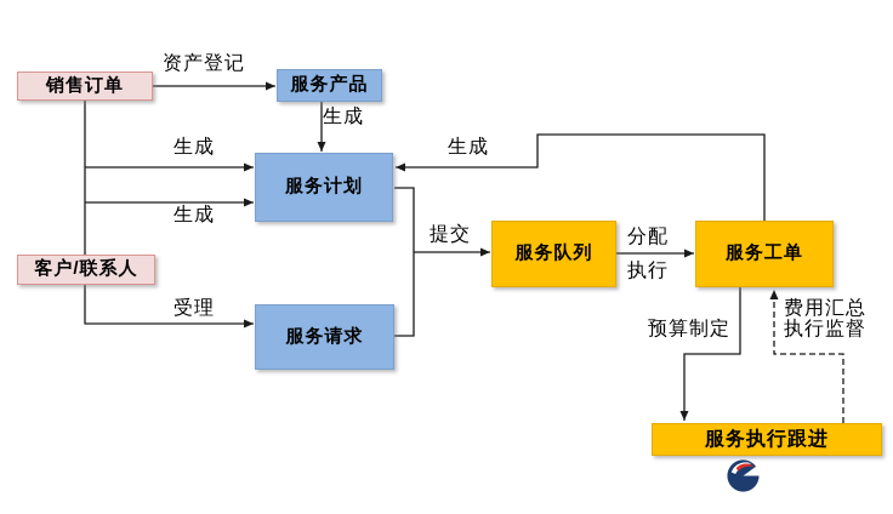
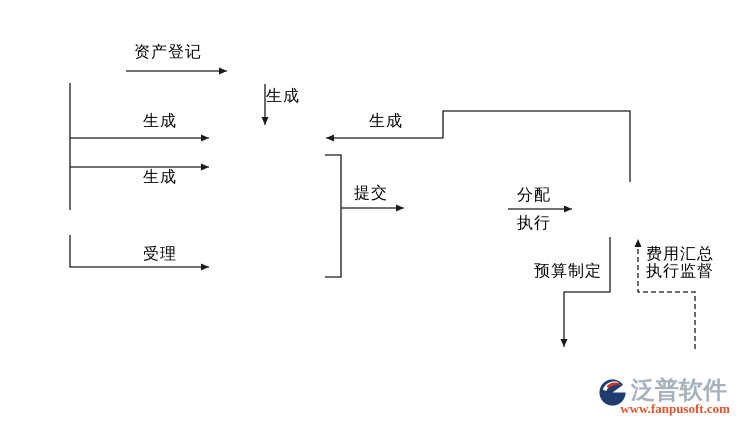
- 销售订单
- 客户/联系人
- 服务产品
- 服务计划
- 服务请求
- 服务队列
- 服务工单
- 服务执行跟进
  资产登记
  生成
  生成
  生成
  生成
  提交
  分配
  执行
  受理
  预算制定
  费用汇总
  执行监督
+ 泛普软件
+ www.fanpusoft.com
